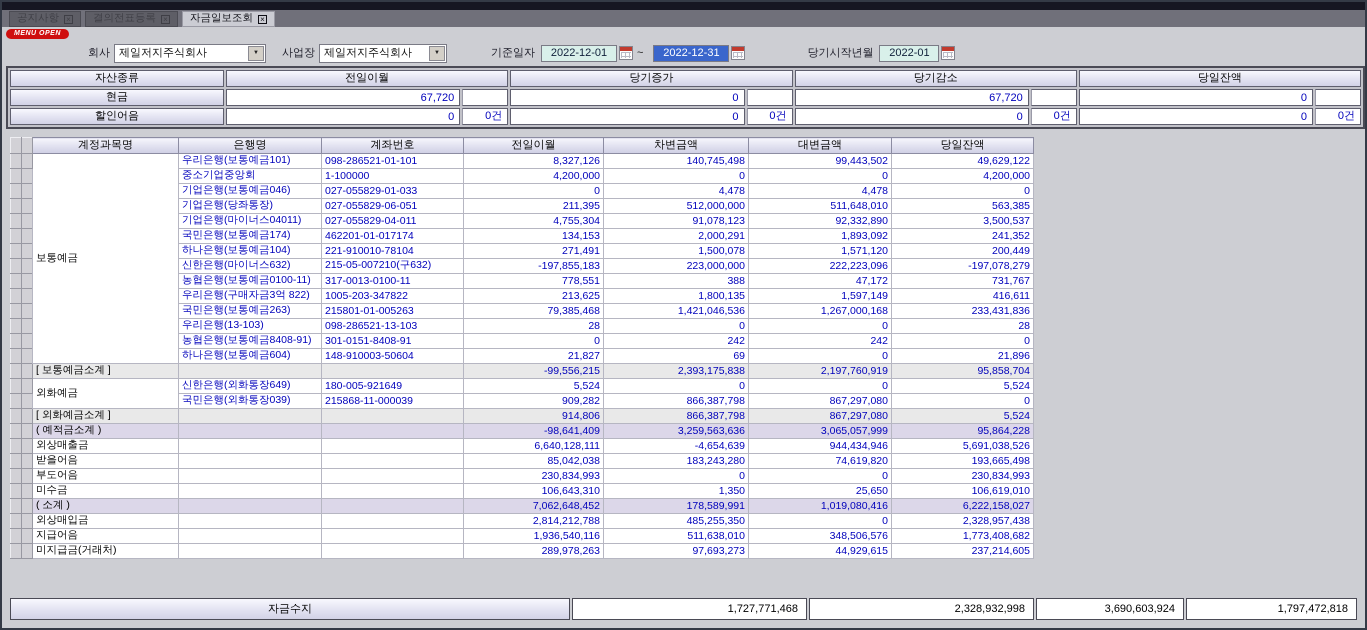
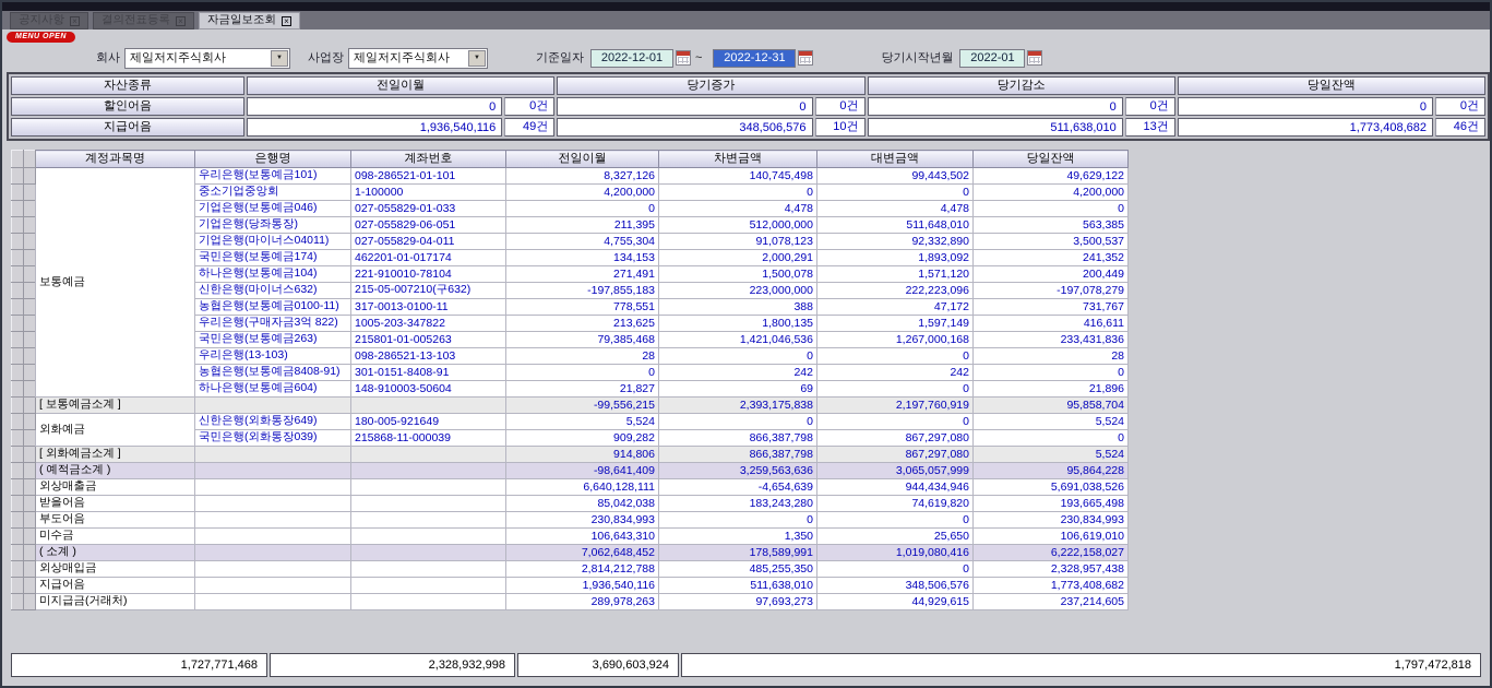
  공지사항
  ×
  결의전표등록
  ×
  자금일보조회
  ×
  회사
  제일저지주식회사
  사업장
  제일저지주식회사
  기준일자
  2022-12-01
  ~
  2022-12-31
  당기시작년월
  2022-01
  자산종류	전일이월	당기증가	당기감소	당일잔액
- 현금	67,720		0		67,720		0
  할인어음	0	0건	0	0건	0	0건	0	0건
+ 지급어음	1,936,540,116	49건	348,506,576	10건	511,638,010	13건	1,773,408,682	46건
  		계정과목명	은행명	계좌번호	전일이월	차변금액	대변금액	당일잔액
  		보통예금	우리은행(보통예금101)	098-286521-01-101	8,327,126	140,745,498	99,443,502	49,629,122
  		중소기업중앙회	1-100000	4,200,000	0	0	4,200,000
  		기업은행(보통예금046)	027-055829-01-033	0	4,478	4,478	0
  		기업은행(당좌통장)	027-055829-06-051	211,395	512,000,000	511,648,010	563,385
  		기업은행(마이너스04011)	027-055829-04-011	4,755,304	91,078,123	92,332,890	3,500,537
  		국민은행(보통예금174)	462201-01-017174	134,153	2,000,291	1,893,092	241,352
  		하나은행(보통예금104)	221-910010-78104	271,491	1,500,078	1,571,120	200,449
  		신한은행(마이너스632)	215-05-007210(구632)	-197,855,183	223,000,000	222,223,096	-197,078,279
  		농협은행(보통예금0100-11)	317-0013-0100-11	778,551	388	47,172	731,767
  		우리은행(구매자금3억 822)	1005-203-347822	213,625	1,800,135	1,597,149	416,611
  		국민은행(보통예금263)	215801-01-005263	79,385,468	1,421,046,536	1,267,000,168	233,431,836
  		우리은행(13-103)	098-286521-13-103	28	0	0	28
  		농협은행(보통예금8408-91)	301-0151-8408-91	0	242	242	0
  		하나은행(보통예금604)	148-910003-50604	21,827	69	0	21,896
  		[ 보통예금소계 ]			-99,556,215	2,393,175,838	2,197,760,919	95,858,704
  		외화예금	신한은행(외화통장649)	180-005-921649	5,524	0	0	5,524
  		국민은행(외화통장039)	215868-11-000039	909,282	866,387,798	867,297,080	0
  		[ 외화예금소계 ]			914,806	866,387,798	867,297,080	5,524
  		( 예적금소계 )			-98,641,409	3,259,563,636	3,065,057,999	95,864,228
  		외상매출금			6,640,128,111	-4,654,639	944,434,946	5,691,038,526
  		받을어음			85,042,038	183,243,280	74,619,820	193,665,498
  		부도어음			230,834,993	0	0	230,834,993
  		미수금			106,643,310	1,350	25,650	106,619,010
  		( 소계 )			7,062,648,452	178,589,991	1,019,080,416	6,222,158,027
  		외상매입금			2,814,212,788	485,255,350	0	2,328,957,438
  		지급어음			1,936,540,116	511,638,010	348,506,576	1,773,408,682
  		미지급금(거래처)			289,978,263	97,693,273	44,929,615	237,214,605
- 자금수지
  1,727,771,468
  2,328,932,998
  3,690,603,924
  1,797,472,818
